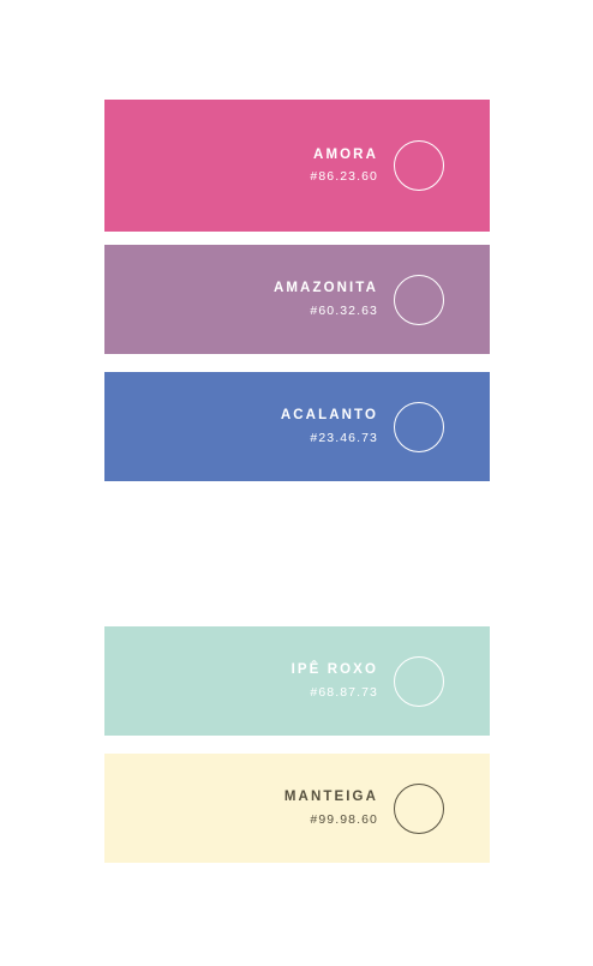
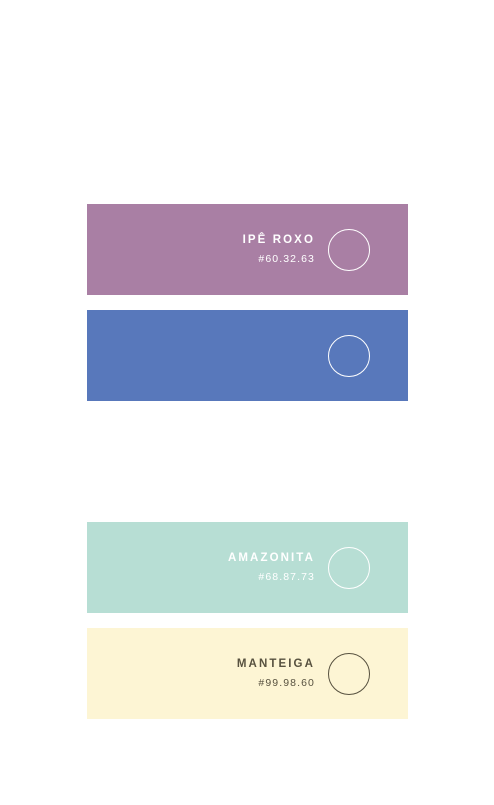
- AMORA
- #86.23.60
- AMAZONITA
+ IPÊ ROXO
  #60.32.63
- ACALANTO
- #23.46.73
- IPÊ ROXO
+ AMAZONITA
  #68.87.73
  MANTEIGA
  #99.98.60
